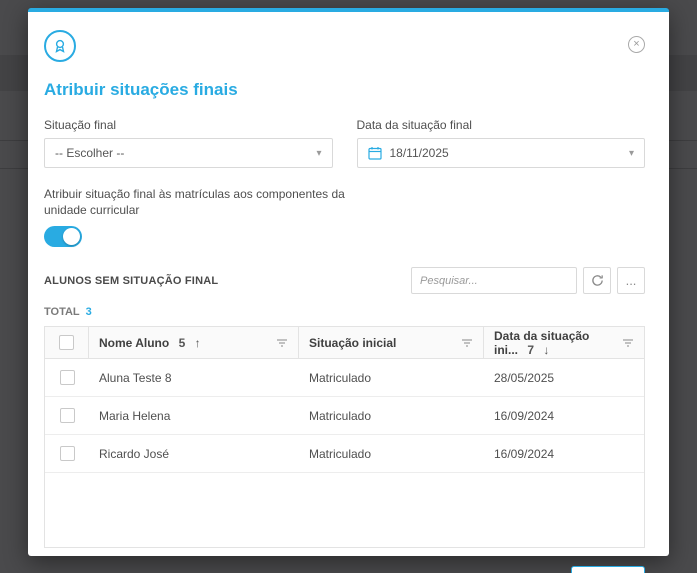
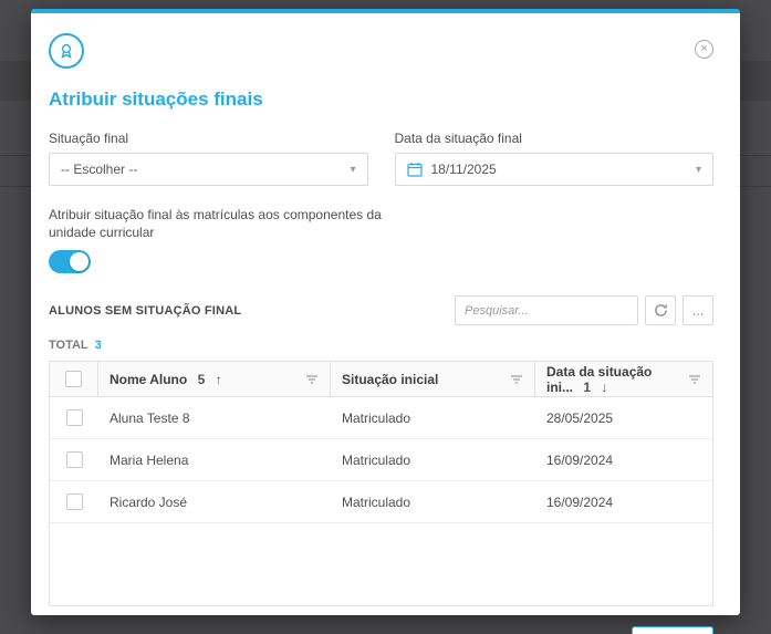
  ×
  Atribuir situações finais
  Situação final
  -- Escolher --
  ▾
  Data da situação final
  18/11/2025
  ▾
  Atribuir situação final às matrículas aos componentes da unidade curricular
  ALUNOS SEM SITUAÇÃO FINAL
  Pesquisar...
  ...
  TOTAL 3
  Nome Aluno 5 ↑
  Situação inicial
- Data da situação ini... 7 ↓
+ Data da situação ini... 1 ↓
  Aluna Teste 8
  Matriculado
  28/05/2025
  Maria Helena
  Matriculado
  16/09/2024
  Ricardo José
  Matriculado
  16/09/2024
